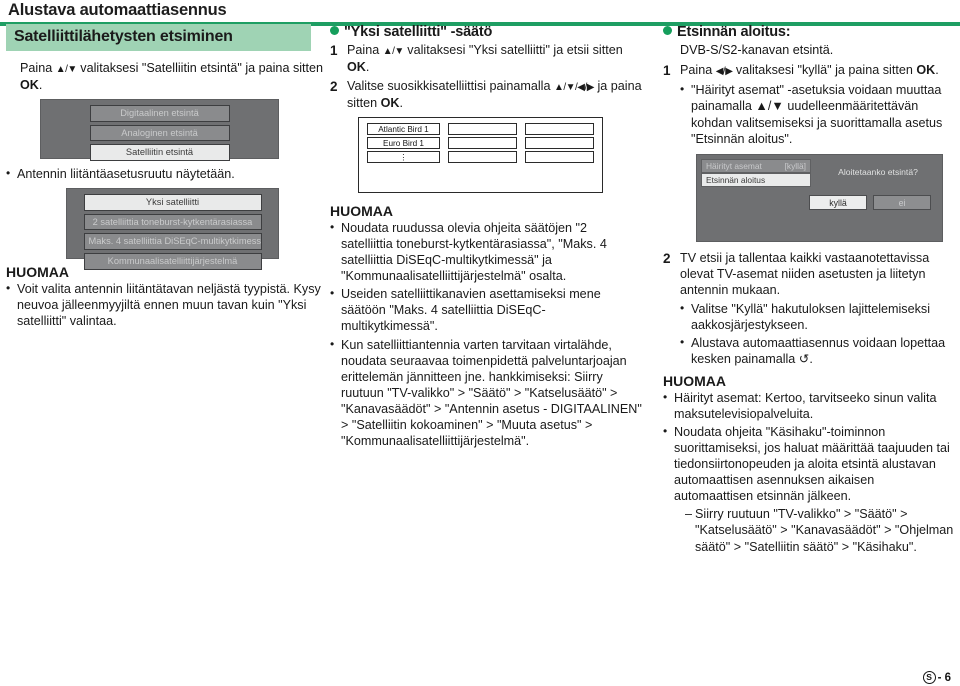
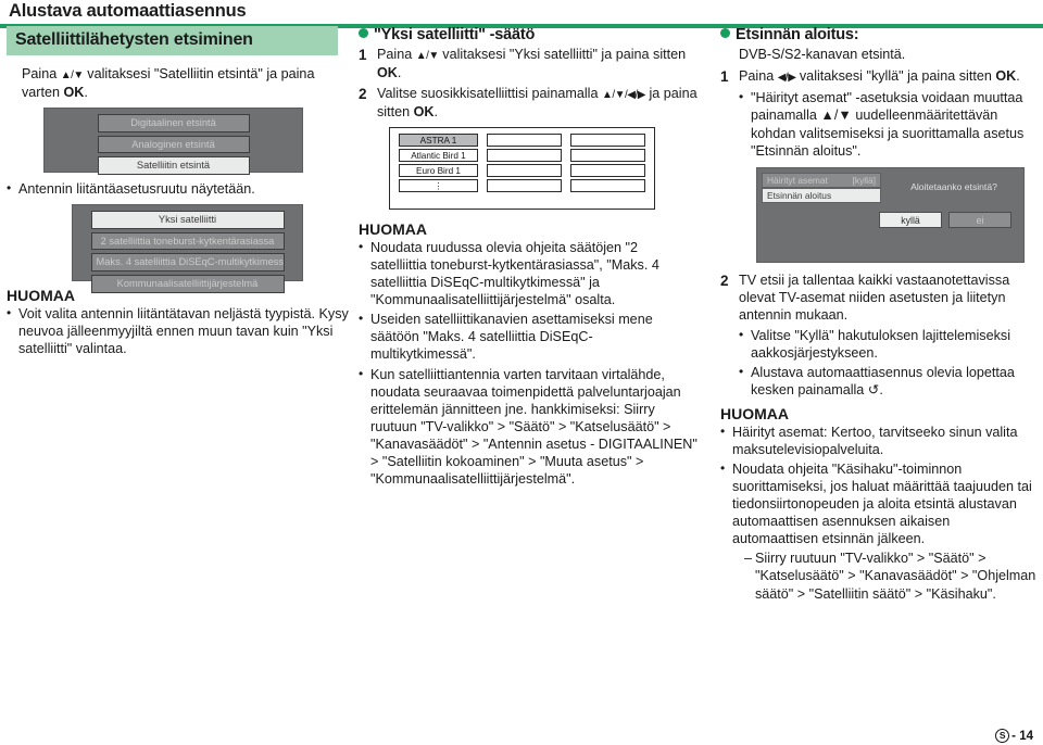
  Alustava automaattiasennus
  Satelliittilähetysten etsiminen
- Paina ▲/▼ valitaksesi "Satelliitin etsintä" ja paina sitten OK.
+ Paina ▲/▼ valitaksesi "Satelliitin etsintä" ja paina varten OK.
  Digitaalinen etsintä
  Analoginen etsintä
  Satelliitin etsintä
  •
  Antennin liitäntäasetusruutu näytetään.
  Yksi satelliitti
  2 satelliittia toneburst-kytkentärasiassa
  Maks. 4 satelliittia DiSEqC-multikytkimess
  Kommunaalisatelliittijärjestelmä
  HUOMAA
  •
  Voit valita antennin liitäntätavan neljästä tyypistä. Kysy neuvoa jälleenmyyjiltä ennen muun tavan kuin "Yksi satelliitti" valintaa.
  "Yksi satelliitti" -säätö
  1
- Paina ▲/▼ valitaksesi "Yksi satelliitti" ja etsii sitten OK.
+ Paina ▲/▼ valitaksesi "Yksi satelliitti" ja paina sitten OK.
  2
  Valitse suosikkisatelliittisi painamalla ▲/▼/◀/▶ ja paina sitten OK.
+ ASTRA 1
  Atlantic Bird 1
  Euro Bird 1
  ⋮
  HUOMAA
  •
  Noudata ruudussa olevia ohjeita säätöjen "2 satelliittia toneburst-kytkentärasiassa", "Maks. 4 satelliittia DiSEqC-multikytkimessä" ja "Kommunaalisatelliittijärjestelmä" osalta.
  •
  Useiden satelliittikanavien asettamiseksi mene säätöön "Maks. 4 satelliittia DiSEqC-multikytkimessä".
  •
  Kun satelliittiantennia varten tarvitaan virtalähde, noudata seuraavaa toimenpidettä palveluntarjoajan erittelemän jännitteen jne. hankkimiseksi: Siirry ruutuun "TV-valikko" > "Säätö" > "Katselusäätö" > "Kanavasäädöt" > "Antennin asetus - DIGITAALINEN" > "Satelliitin kokoaminen" > "Muuta asetus" > "Kommunaalisatelliittijärjestelmä".
  Etsinnän aloitus:
  DVB-S/S2-kanavan etsintä.
  1
  Paina ◀/▶ valitaksesi "kyllä" ja paina sitten OK.
  •
  "Häirityt asemat" -asetuksia voidaan muuttaa painamalla ▲/▼ uudelleenmääritettävän kohdan valitsemiseksi ja suorittamalla asetus "Etsinnän aloitus".
  Häirityt asemat
  [kyllä]
  Etsinnän aloitus
  Aloitetaanko etsintä?
  kyllä
  ei
  2
  TV etsii ja tallentaa kaikki vastaanotettavissa olevat TV-asemat niiden asetusten ja liitetyn antennin mukaan.
  •
  Valitse "Kyllä" hakutuloksen lajittelemiseksi aakkosjärjestykseen.
  •
- Alustava automaattiasennus voidaan lopettaa kesken painamalla ↺.
+ Alustava automaattiasennus olevia lopettaa kesken painamalla ↺.
  HUOMAA
  •
  Häirityt asemat: Kertoo, tarvitseeko sinun valita maksutelevisiopalveluita.
  •
  Noudata ohjeita "Käsihaku"-toiminnon suorittamiseksi, jos haluat määrittää taajuuden tai tiedonsiirtonopeuden ja aloita etsintä alustavan automaattisen asennuksen aikaisen automaattisen etsinnän jälkeen.
  –
  Siirry ruutuun "TV-valikko" > "Säätö" > "Katselusäätö" > "Kanavasäädöt" > "Ohjelman säätö" > "Satelliitin säätö" > "Käsihaku".
  S
- - 6
+ - 14
